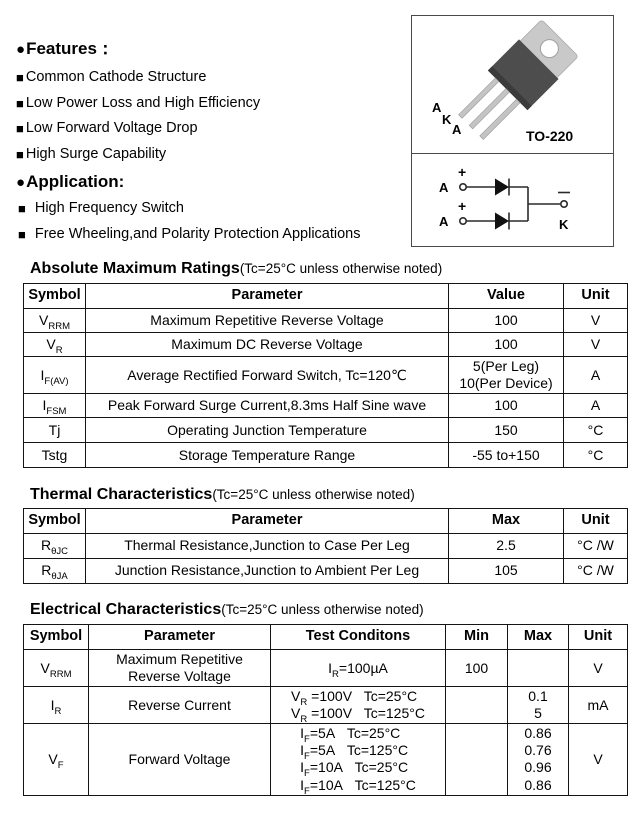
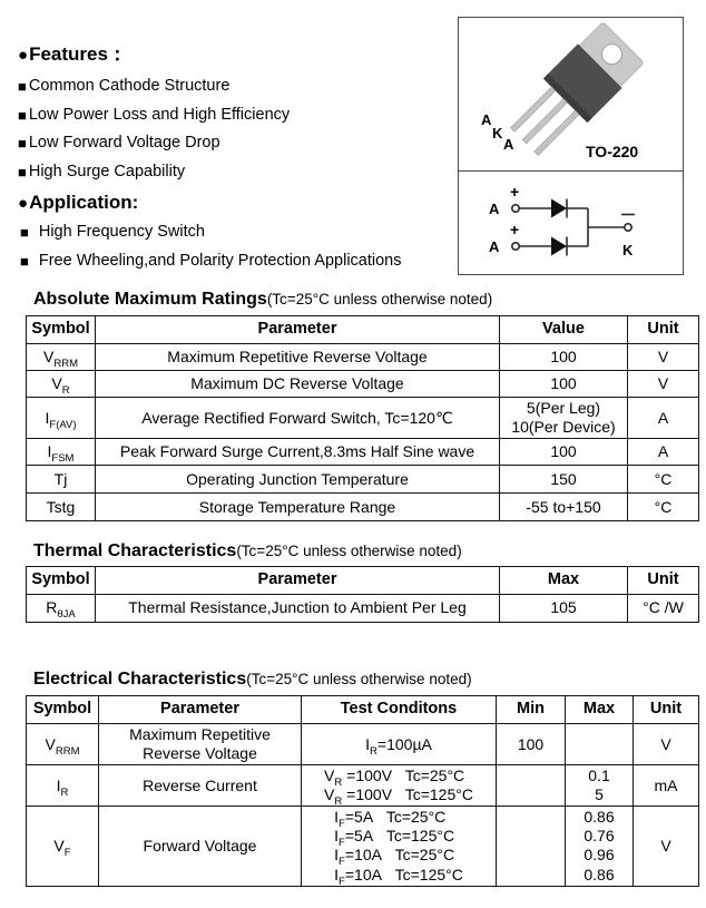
  ●
  Features：
  ■
  Common Cathode Structure
  ■
  Low Power Loss and High Efficiency
  ■
  Low Forward Voltage Drop
  ■
  High Surge Capability
  ●
  Application:
  ■
  High Frequency Switch
  ■
  Free Wheeling,and Polarity Protection Applications
  A
  K
  A
  TO-220
  A
  A
  +
  +
  K
  Absolute Maximum Ratings(Tc=25°C unless otherwise noted)
  Symbol	Parameter	Value	Unit
  VRRM	Maximum Repetitive Reverse Voltage	100	V
  VR	Maximum DC Reverse Voltage	100	V
  IF(AV)	Average Rectified Forward Switch, Tc=120℃	5(Per Leg)10(Per Device)	A
  IFSM	Peak Forward Surge Current,8.3ms Half Sine wave	100	A
  Tj	Operating Junction Temperature	150	°C
  Tstg	Storage Temperature Range	-55 to+150	°C
  Thermal Characteristics(Tc=25°C unless otherwise noted)
  Symbol	Parameter	Max	Unit
- RθJC	Thermal Resistance,Junction to Case Per Leg	2.5	°C /W
- RθJA	Junction Resistance,Junction to Ambient Per Leg	105	°C /W
+ RθJA	Thermal Resistance,Junction to Ambient Per Leg	105	°C /W
  Electrical Characteristics(Tc=25°C unless otherwise noted)
  Symbol	Parameter	Test Conditons	Min	Max	Unit
  VRRM	Maximum RepetitiveReverse Voltage	IR=100µA	100		V
  IR	Reverse Current	VR =100V Tc=25°CVR =100V Tc=125°C		0.15	mA
  VF	Forward Voltage	IF=5A Tc=25°CIF=5A Tc=125°CIF=10A Tc=25°CIF=10A Tc=125°C		0.860.760.960.86	V
